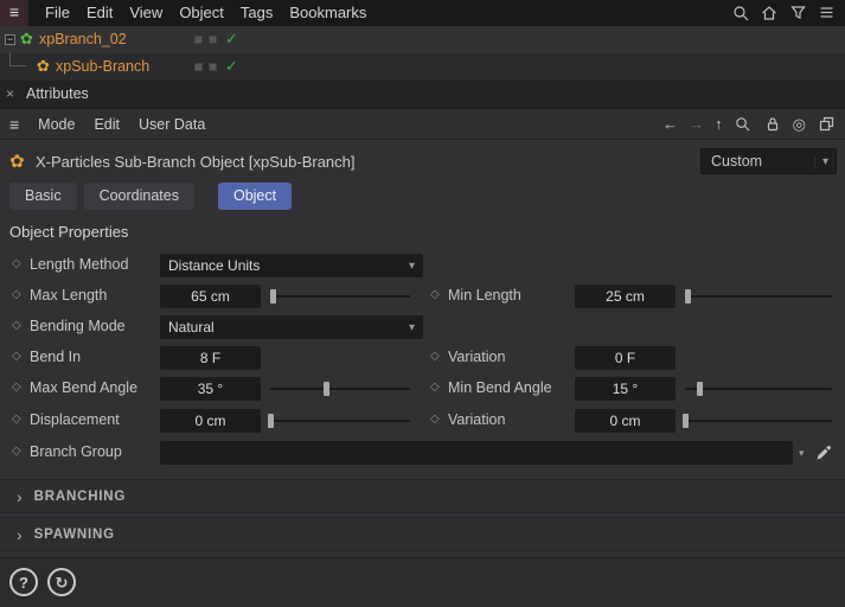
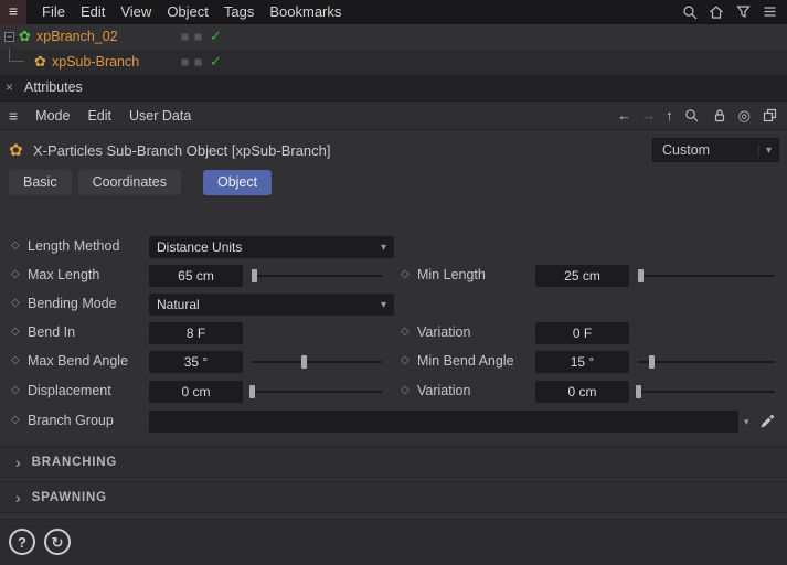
  ≡
  File
  Edit
  View
  Object
  Tags
  Bookmarks
  −
  ✿
  xpBranch_02
  ✓
  ✿
  xpSub-Branch
  ✓
  ×
  Attributes
  ≡
  Mode
  Edit
  User Data
  ←
  →
  ↑
  ◎
  ✿
  X-Particles Sub-Branch Object [xpSub-Branch]
  Custom
  ▾
  Basic
  Coordinates
  Object
- Object Properties
  ◇
  Length Method
  Distance Units
  ▾
  ◇
  Max Length
  65 cm
  ◇
  Min Length
  25 cm
  ◇
  Bending Mode
  Natural
  ▾
  ◇
  Bend In
  8 F
  ◇
  Variation
  0 F
  ◇
  Max Bend Angle
  35 °
  ◇
  Min Bend Angle
  15 °
  ◇
  Displacement
  0 cm
  ◇
  Variation
  0 cm
  ◇
  Branch Group
  ▾
  ›
  BRANCHING
  ›
  SPAWNING
  ?
  ↻
